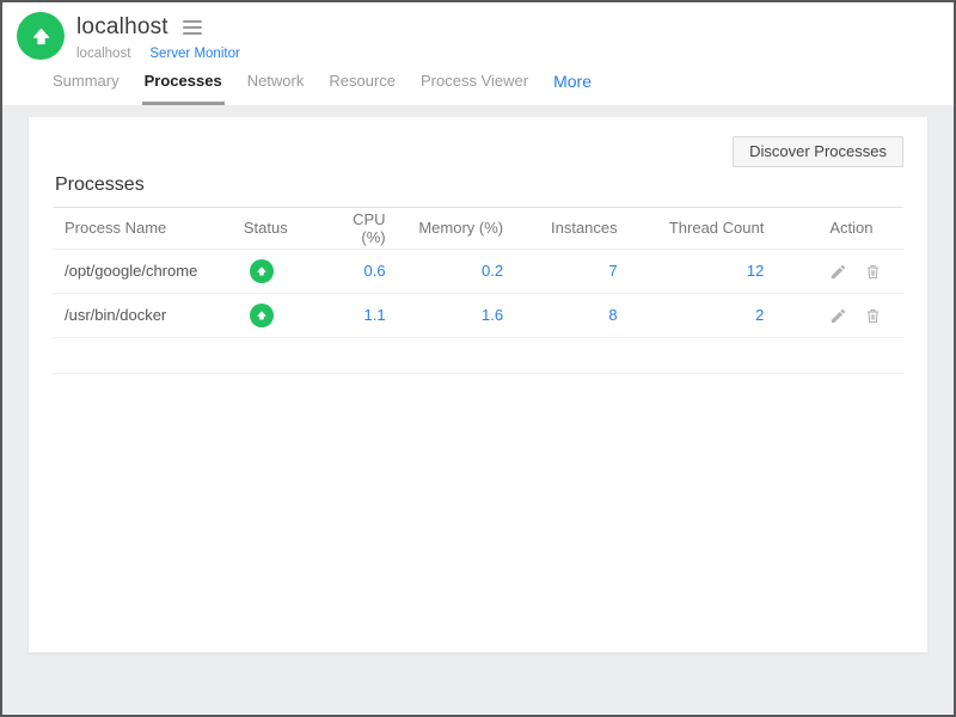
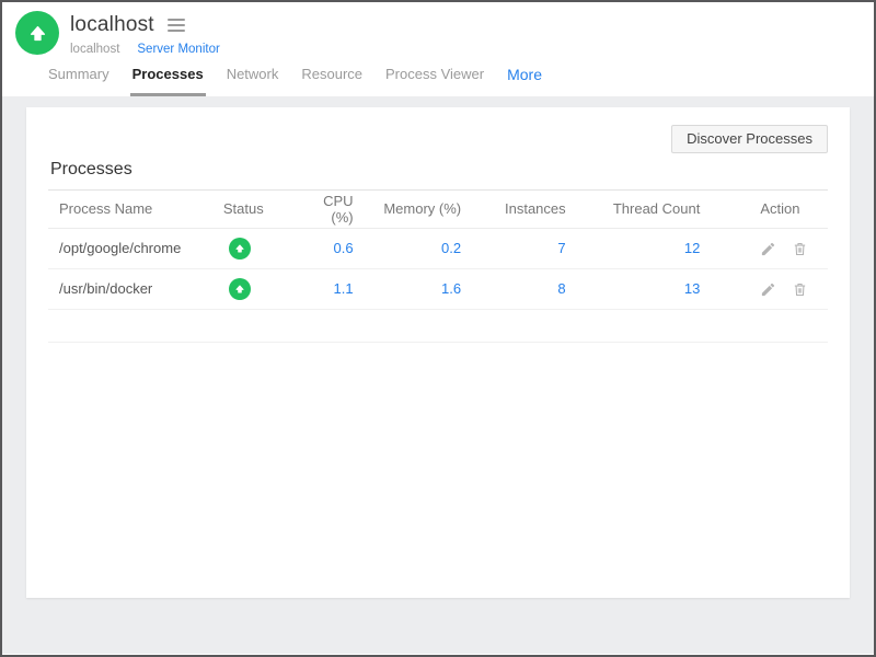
  localhost
  localhost
  Server Monitor
  Summary
  Processes
  Network
  Resource
  Process Viewer
  More
  Discover Processes
  Processes
  Process Name	Status	CPU (%)	Memory (%)	Instances	Thread Count	Action
  /opt/google/chrome		0.6	0.2	7	12
- /usr/bin/docker		1.1	1.6	8	2
+ /usr/bin/docker		1.1	1.6	8	13
